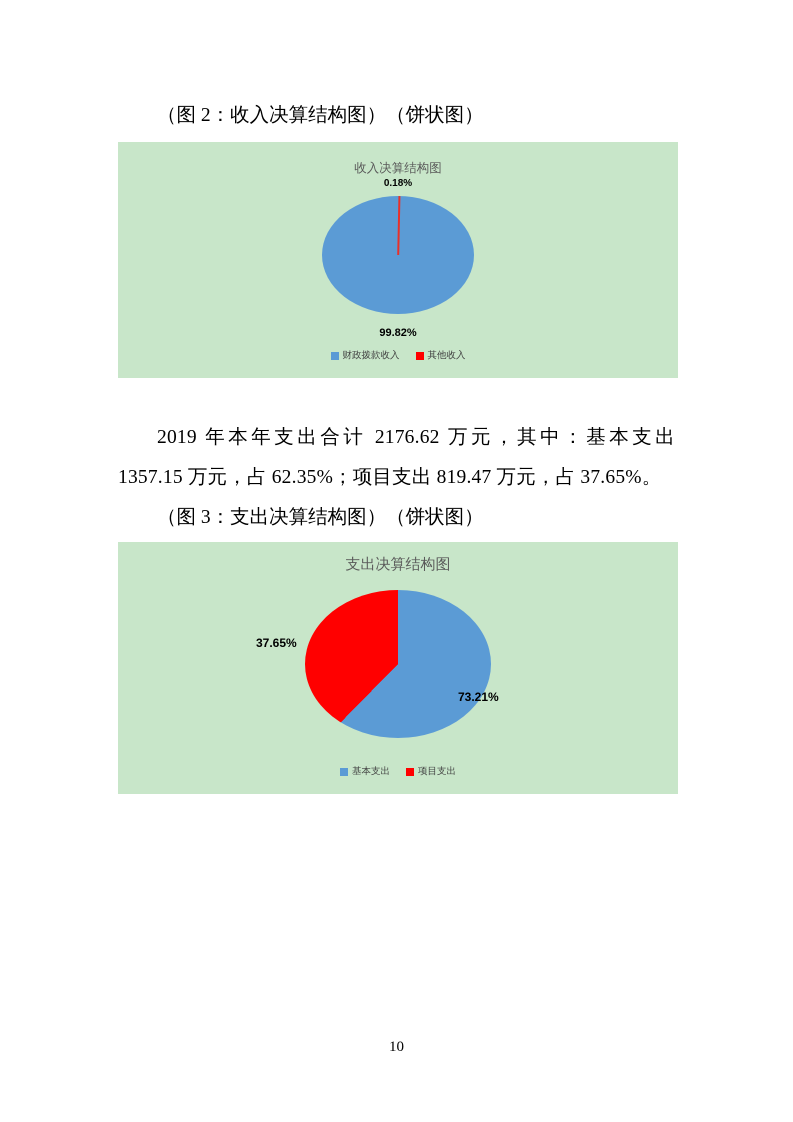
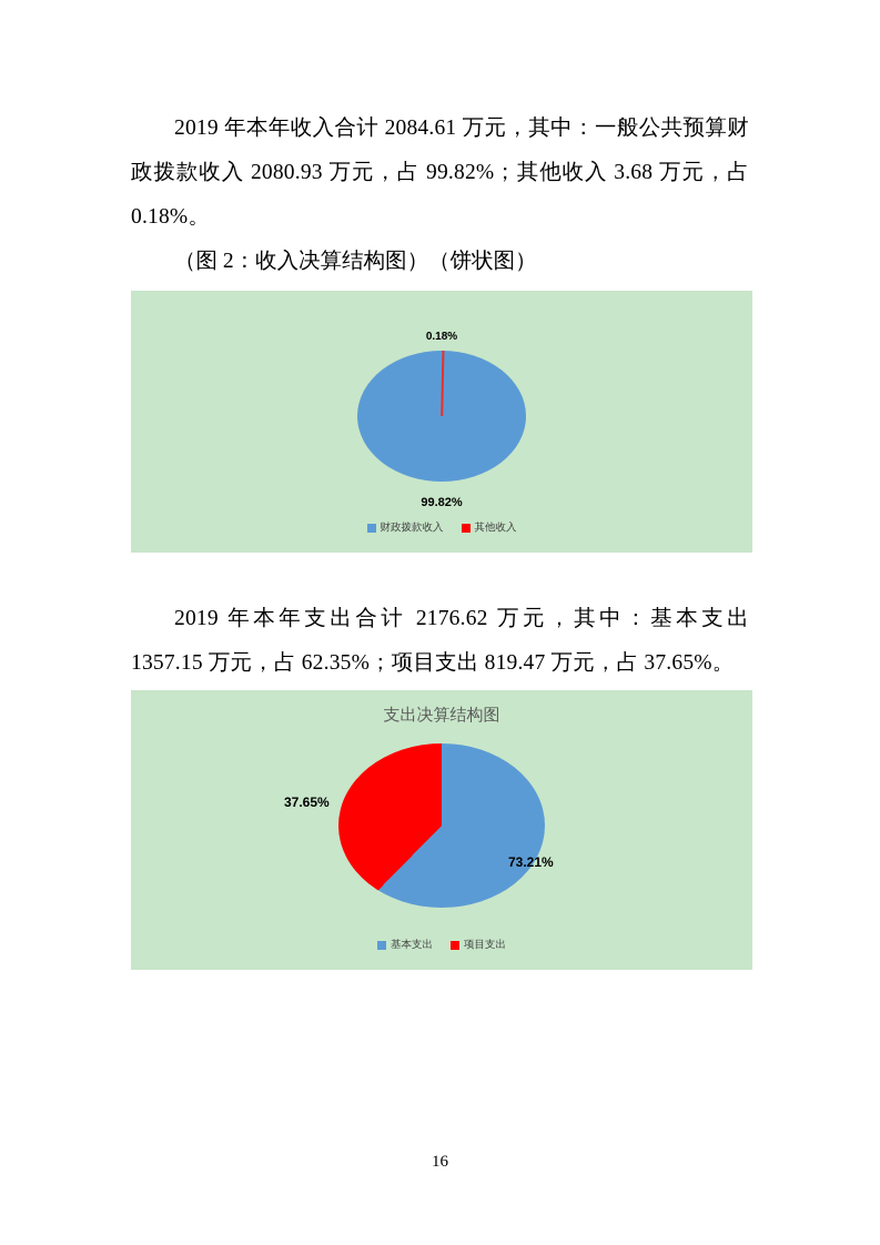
+ 2019 年本年收入合计 2084.61 万元，其中：一般公共预算财政拨款收入 2080.93 万元，占 99.82%；其他收入 3.68 万元，占 0.18%。
  （图 2：收入决算结构图）（饼状图）
- 收入决算结构图
  0.18%
  99.82%
  财政拨款收入
  其他收入
  2019 年本年支出合计 2176.62 万元，其中：基本支出 1357.15 万元，占 62.35%；项目支出 819.47 万元，占 37.65%。
- （图 3：支出决算结构图）（饼状图）
  支出决算结构图
  73.21%
  37.65%
  基本支出
  项目支出
- 10
+ 16
